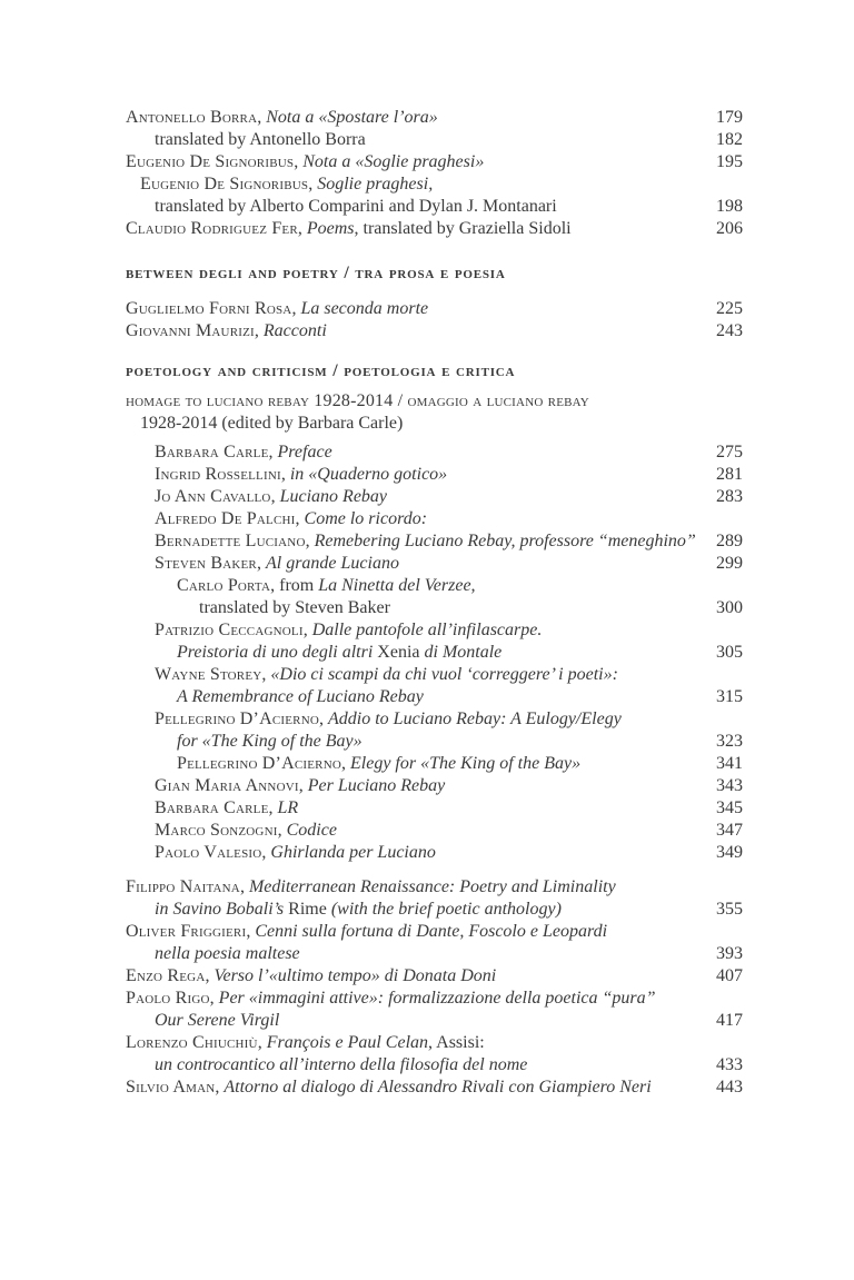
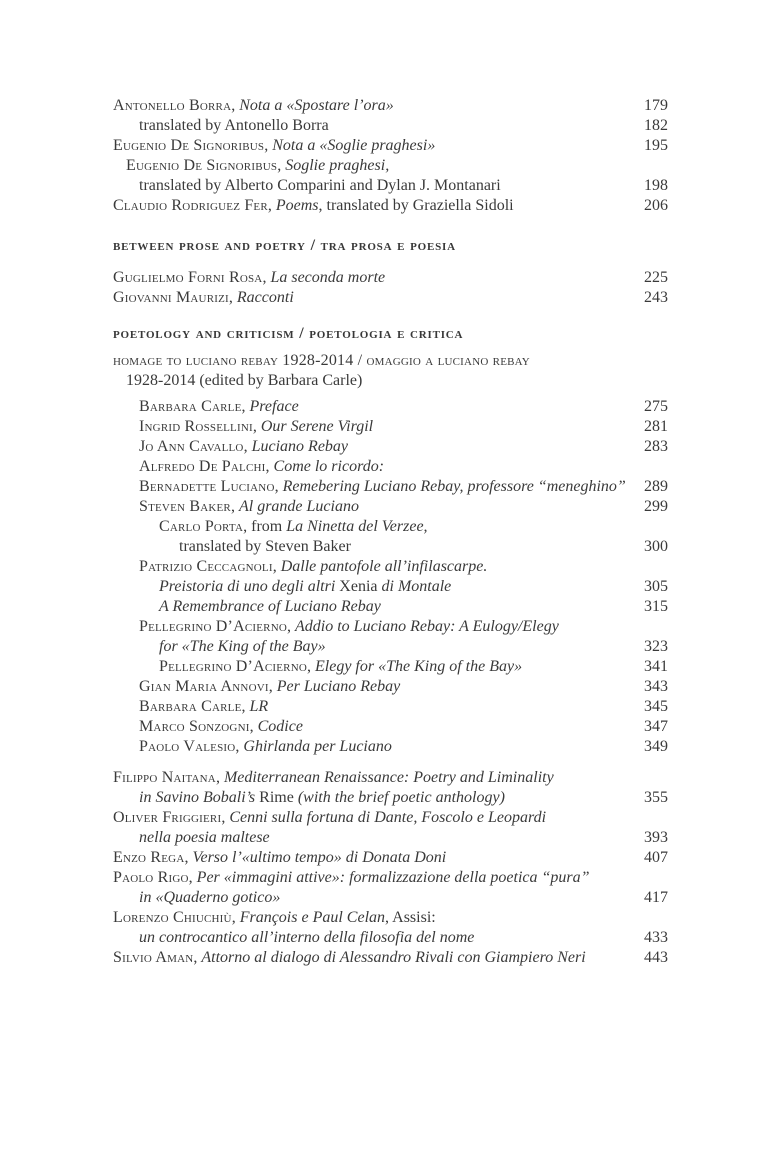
  Antonello Borra, Nota a «Spostare l’ora»
  179
  translated by Antonello Borra
  182
  Eugenio De Signoribus, Nota a «Soglie praghesi»
  195
  Eugenio De Signoribus, Soglie praghesi,
  translated by Alberto Comparini and Dylan J. Montanari
  198
  Claudio Rodriguez Fer, Poems, translated by Graziella Sidoli
  206
- between degli and poetry / tra prosa e poesia
+ between prose and poetry / tra prosa e poesia
  Guglielmo Forni Rosa, La seconda morte
  225
  Giovanni Maurizi, Racconti
  243
  poetology and criticism / poetologia e critica
  homage to luciano rebay 1928-2014 / omaggio a luciano rebay
  1928-2014 (edited by Barbara Carle)
  Barbara Carle, Preface
  275
- Ingrid Rossellini, in «Quaderno gotico»
+ Ingrid Rossellini, Our Serene Virgil
  281
  Jo Ann Cavallo, Luciano Rebay
  283
  Alfredo De Palchi, Come lo ricordo:
  Bernadette Luciano, Remebering Luciano Rebay, professore “meneghino”
  289
  Steven Baker, Al grande Luciano
  299
  Carlo Porta, from La Ninetta del Verzee,
  translated by Steven Baker
  300
  Patrizio Ceccagnoli, Dalle pantofole all’infilascarpe.
  Preistoria di uno degli altri Xenia di Montale
  305
- Wayne Storey, «Dio ci scampi da chi vuol ‘correggere’ i poeti»:
  A Remembrance of Luciano Rebay
  315
  Pellegrino D’Acierno, Addio to Luciano Rebay: A Eulogy/Elegy
  for «The King of the Bay»
  323
  Pellegrino D’Acierno, Elegy for «The King of the Bay»
  341
  Gian Maria Annovi, Per Luciano Rebay
  343
  Barbara Carle, LR
  345
  Marco Sonzogni, Codice
  347
  Paolo Valesio, Ghirlanda per Luciano
  349
  Filippo Naitana, Mediterranean Renaissance: Poetry and Liminality
  in Savino Bobali’s Rime (with the brief poetic anthology)
  355
  Oliver Friggieri, Cenni sulla fortuna di Dante, Foscolo e Leopardi
  nella poesia maltese
  393
  Enzo Rega, Verso l’«ultimo tempo» di Donata Doni
  407
  Paolo Rigo, Per «immagini attive»: formalizzazione della poetica “pura”
- Our Serene Virgil
+ in «Quaderno gotico»
  417
  Lorenzo Chiuchiù, François e Paul Celan, Assisi:
  un controcantico all’interno della filosofia del nome
  433
  Silvio Aman, Attorno al dialogo di Alessandro Rivali con Giampiero Neri
  443
